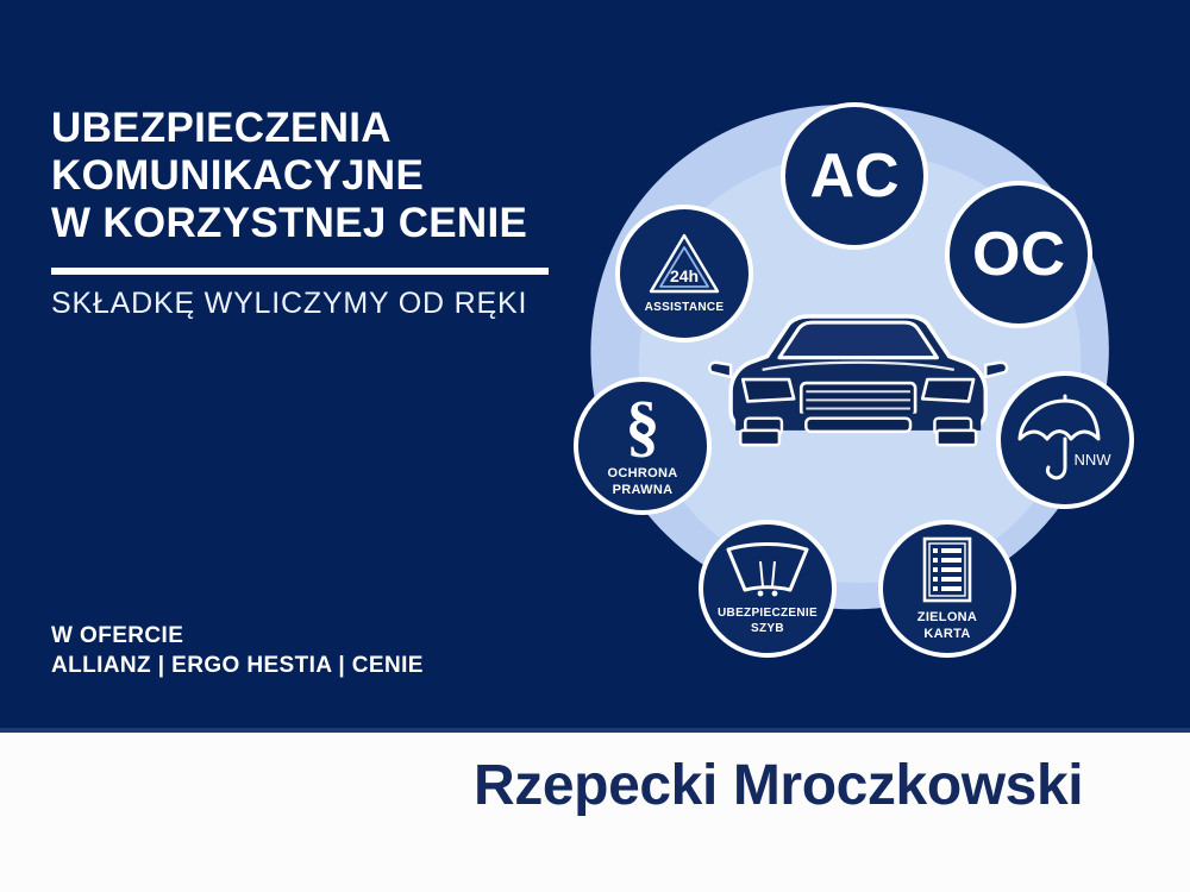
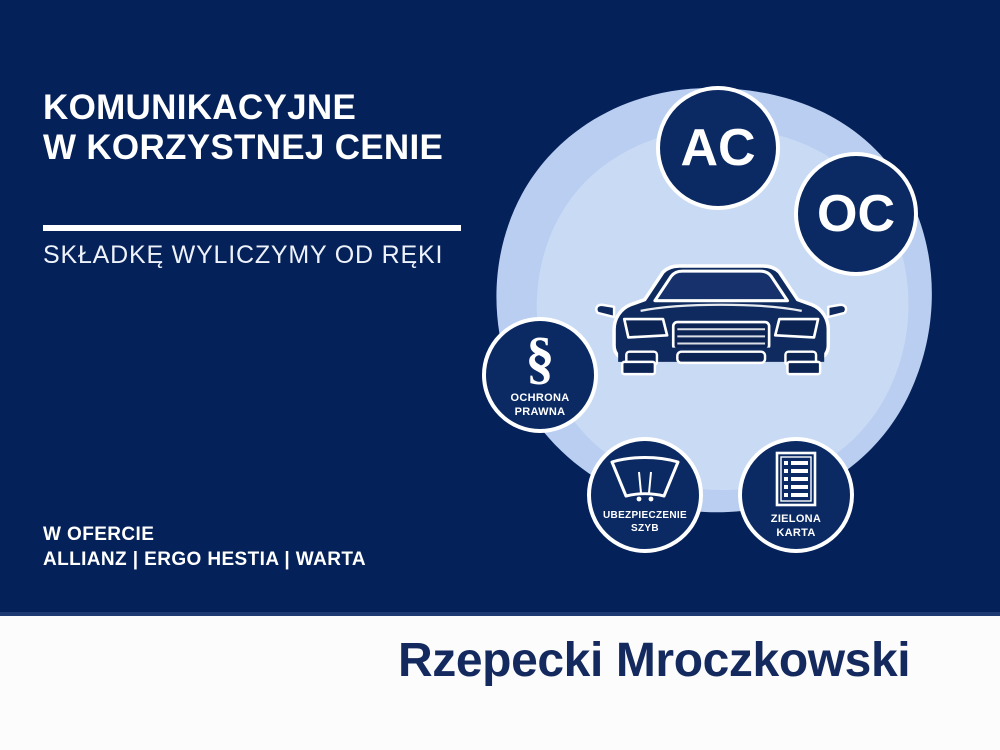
- UBEZPIECZENIA
  KOMUNIKACYJNE
  W KORZYSTNEJ CENIE
  SKŁADKĘ WYLICZYMY OD RĘKI
  W OFERCIE
- ALLIANZ | ERGO HESTIA | CENIE
+ ALLIANZ | ERGO HESTIA | WARTA
- 24h
- ASSISTANCE
  AC
  OC
- NNW
  ZIELONA
  KARTA
  UBEZPIECZENIE
  SZYB
  §
  OCHRONA
  PRAWNA
  Rzepecki Mroczkowski
